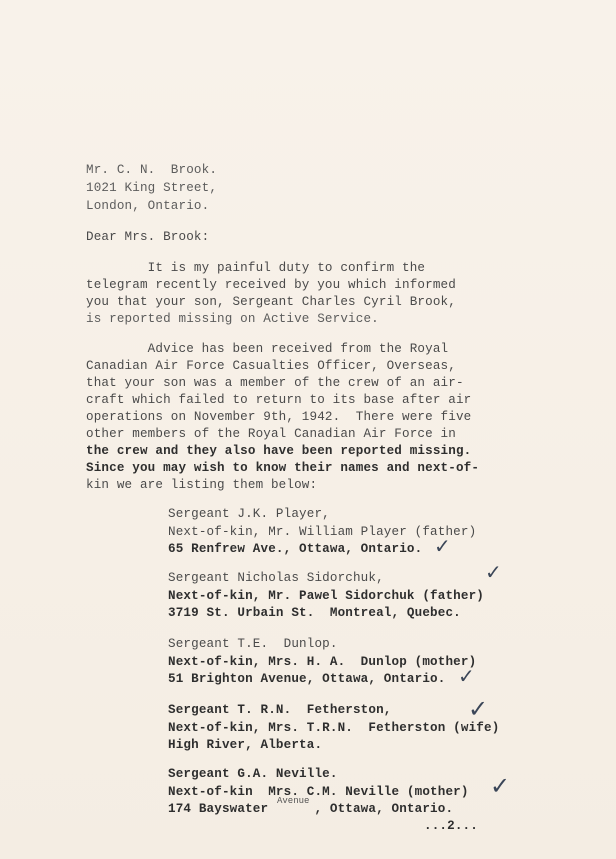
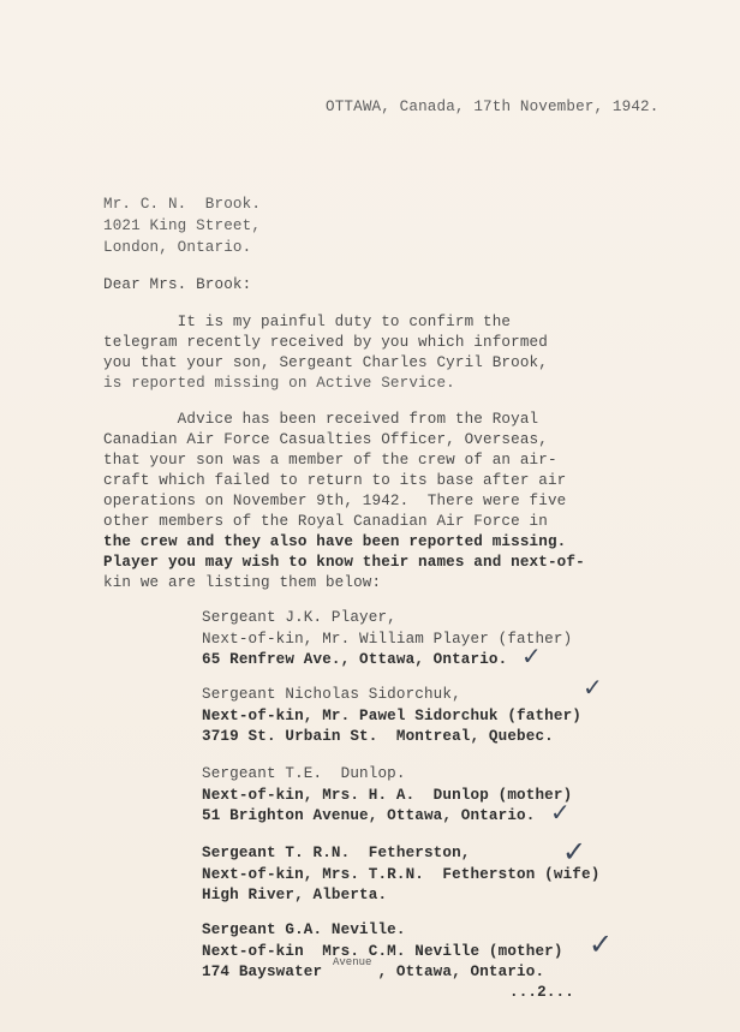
+ OTTAWA, Canada, 17th November, 1942.
  Mr. C. N. Brook.
  1021 King Street,
  London, Ontario.
  Dear Mrs. Brook:
  It is my painful duty to confirm the
  telegram recently received by you which informed
  you that your son, Sergeant Charles Cyril Brook,
  is reported missing on Active Service.
  Advice has been received from the Royal
  Canadian Air Force Casualties Officer, Overseas,
  that your son was a member of the crew of an air-
  craft which failed to return to its base after air
  operations on November 9th, 1942. There were five
  other members of the Royal Canadian Air Force in
  the crew and they also have been reported missing.
- Since you may wish to know their names and next-of-
+ Player you may wish to know their names and next-of-
  kin we are listing them below:
  Sergeant J.K. Player,
  Next-of-kin, Mr. William Player (father)
  65 Renfrew Ave., Ottawa, Ontario.
  ✓
  Sergeant Nicholas Sidorchuk,
  Next-of-kin, Mr. Pawel Sidorchuk (father)
  3719 St. Urbain St. Montreal, Quebec.
  ✓
  Sergeant T.E. Dunlop.
  Next-of-kin, Mrs. H. A. Dunlop (mother)
  51 Brighton Avenue, Ottawa, Ontario.
  ✓
  Sergeant T. R.N. Fetherston,
  Next-of-kin, Mrs. T.R.N. Fetherston (wife)
  High River, Alberta.
  ✓
  Sergeant G.A. Neville.
  Next-of-kin Mrs. C.M. Neville (mother)
  174 Bayswater , Ottawa, Ontario.
  Avenue
  ✓
  ...2...
